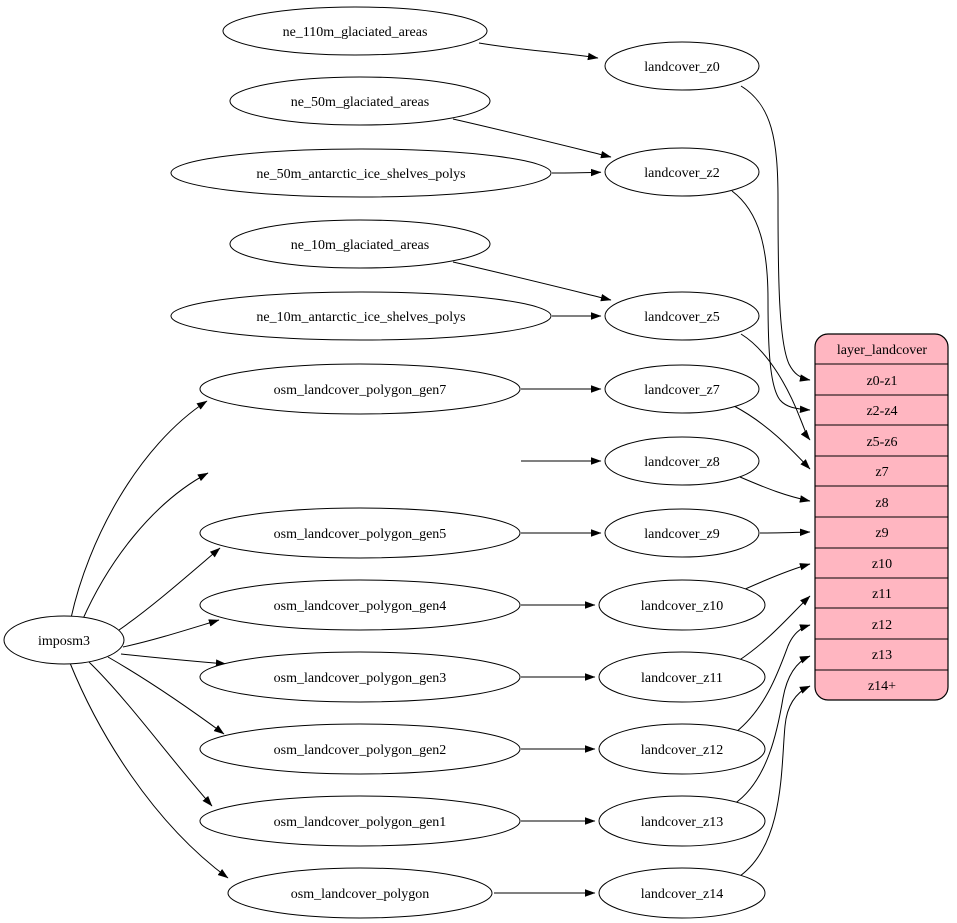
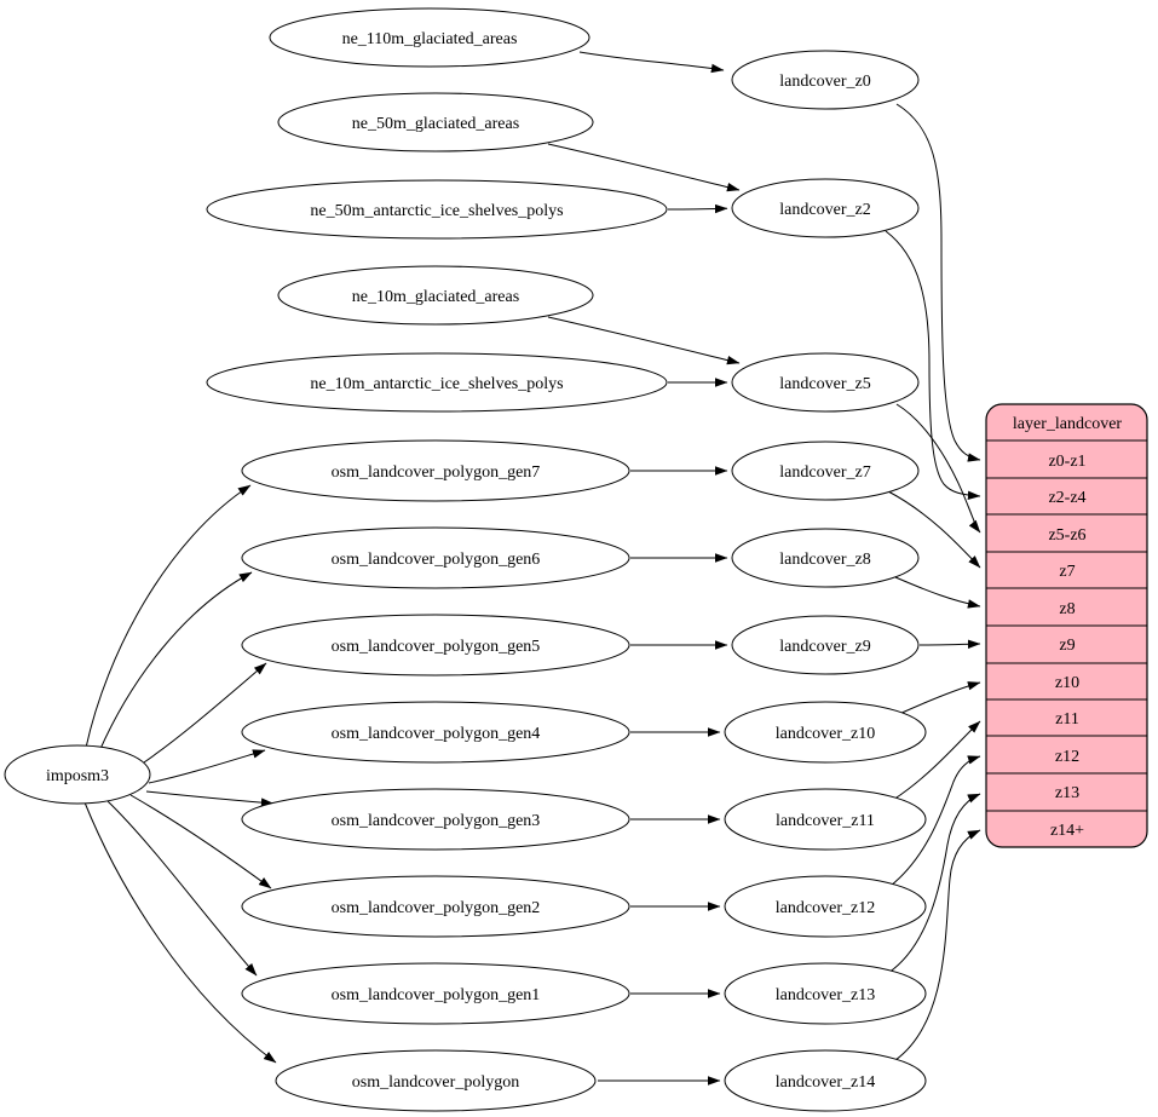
  ne_110m_glaciated_areas
  ne_50m_glaciated_areas
  ne_50m_antarctic_ice_shelves_polys
  ne_10m_glaciated_areas
  ne_10m_antarctic_ice_shelves_polys
  osm_landcover_polygon_gen7
+ osm_landcover_polygon_gen6
  osm_landcover_polygon_gen5
  osm_landcover_polygon_gen4
  osm_landcover_polygon_gen3
  osm_landcover_polygon_gen2
  osm_landcover_polygon_gen1
  osm_landcover_polygon
  imposm3
  landcover_z0
  landcover_z2
  landcover_z5
  landcover_z7
  landcover_z8
  landcover_z9
  landcover_z10
  landcover_z11
  landcover_z12
  landcover_z13
  landcover_z14
  layer_landcover
  z0-z1
  z2-z4
  z5-z6
  z7
  z8
  z9
  z10
  z11
  z12
  z13
  z14+
